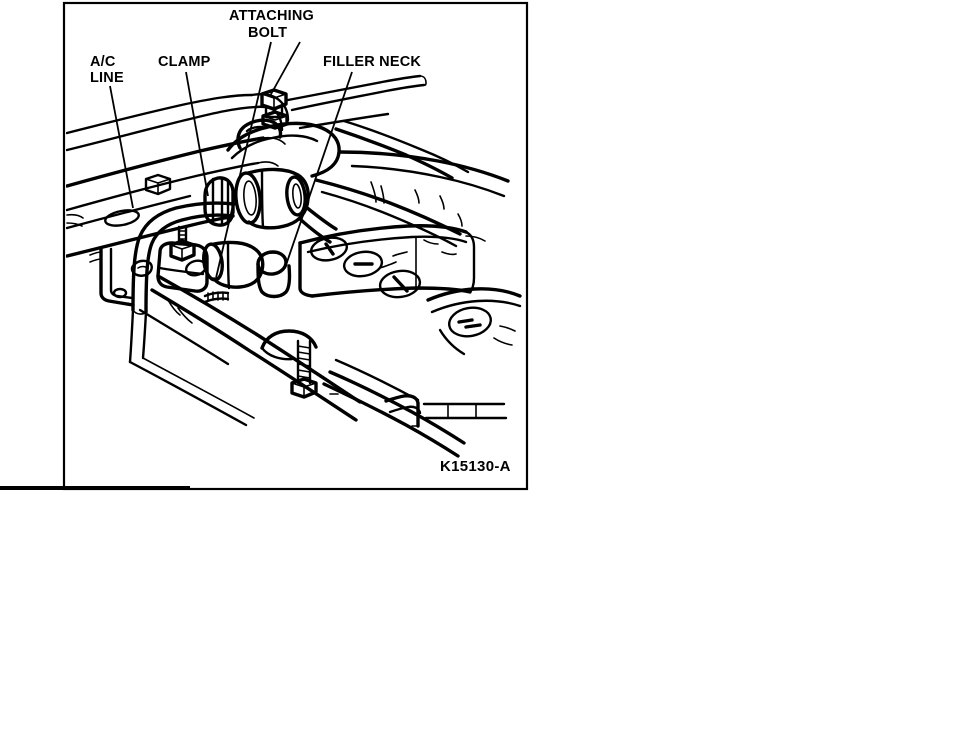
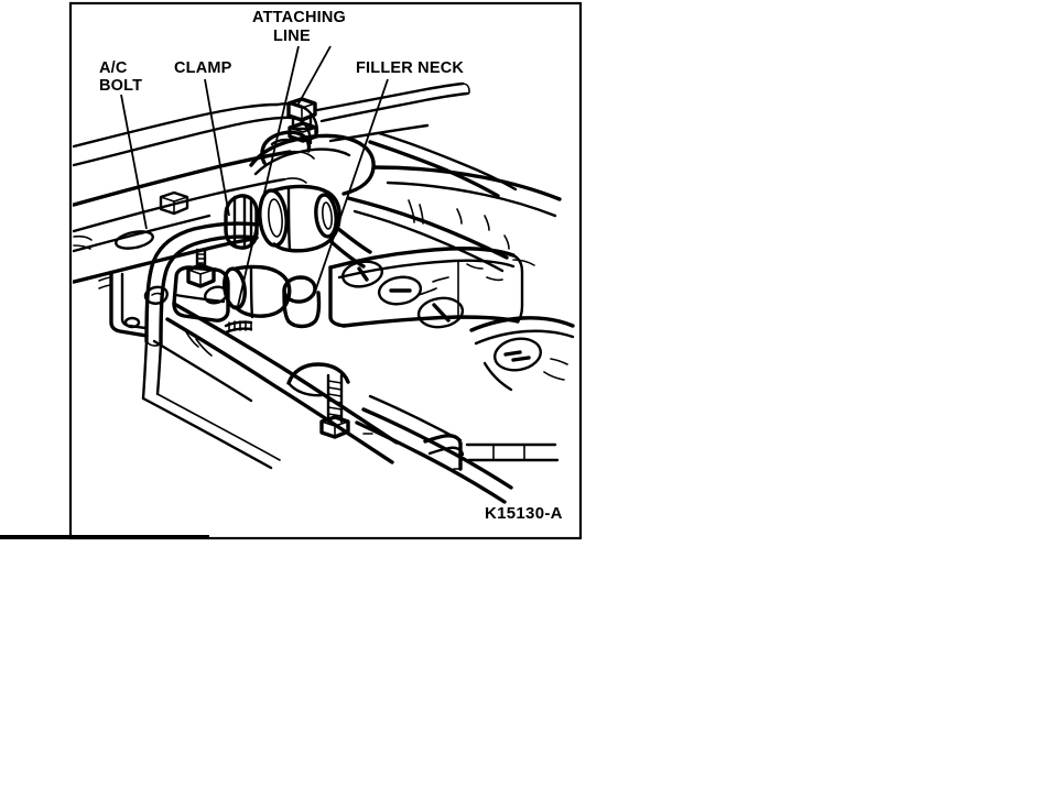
  A/C
- LINE
+ BOLT
  CLAMP
  ATTACHING
- BOLT
+ LINE
  FILLER NECK
  K15130-A
